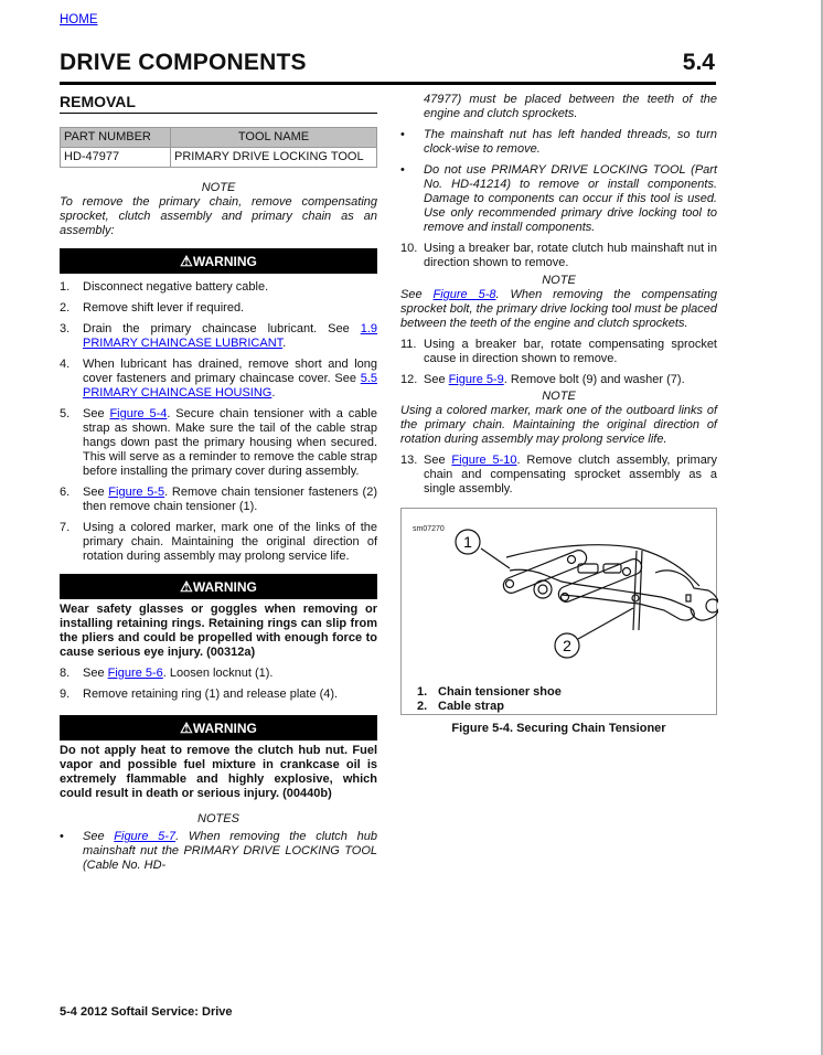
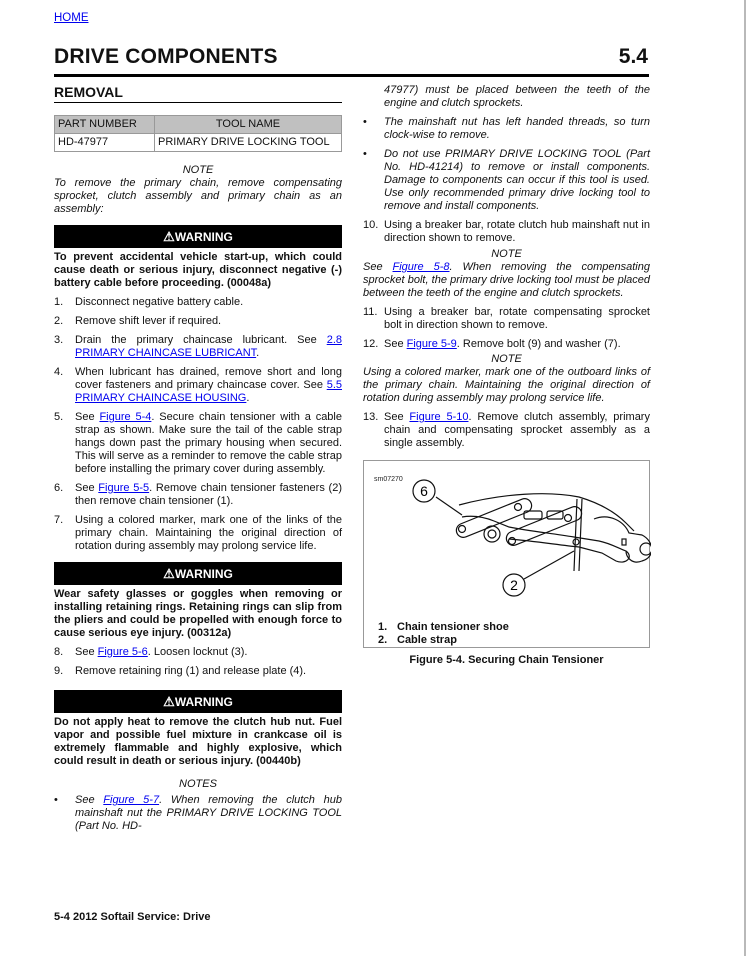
  HOME
  DRIVE COMPONENTS
  5.4
  REMOVAL
  PART NUMBER	TOOL NAME
  HD-47977	PRIMARY DRIVE LOCKING TOOL
  NOTE
  To remove the primary chain, remove compensating sprocket, clutch assembly and primary chain as an assembly:
  ⚠WARNING
+ To prevent accidental vehicle start-up, which could cause death or serious injury, disconnect negative (-) battery cable before proceeding. (00048a)
  1.
  Disconnect negative battery cable.
  2.
  Remove shift lever if required.
  3.
- Drain the primary chaincase lubricant. See 1.9 PRIMARY CHAINCASE LUBRICANT.
+ Drain the primary chaincase lubricant. See 2.8 PRIMARY CHAINCASE LUBRICANT.
  4.
  When lubricant has drained, remove short and long cover fasteners and primary chaincase cover. See 5.5 PRIMARY CHAINCASE HOUSING.
  5.
  See Figure 5-4. Secure chain tensioner with a cable strap as shown. Make sure the tail of the cable strap hangs down past the primary housing when secured. This will serve as a reminder to remove the cable strap before installing the primary cover during assembly.
  6.
  See Figure 5-5. Remove chain tensioner fasteners (2) then remove chain tensioner (1).
  7.
  Using a colored marker, mark one of the links of the primary chain. Maintaining the original direction of rotation during assembly may prolong service life.
  ⚠WARNING
  Wear safety glasses or goggles when removing or installing retaining rings. Retaining rings can slip from the pliers and could be propelled with enough force to cause serious eye injury. (00312a)
  8.
- See Figure 5-6. Loosen locknut (1).
+ See Figure 5-6. Loosen locknut (3).
  9.
  Remove retaining ring (1) and release plate (4).
  ⚠WARNING
  Do not apply heat to remove the clutch hub nut. Fuel vapor and possible fuel mixture in crankcase oil is extremely flammable and highly explosive, which could result in death or serious injury. (00440b)
  NOTES
  •
- See Figure 5-7. When removing the clutch hub mainshaft nut the PRIMARY DRIVE LOCKING TOOL (Cable No. HD-
+ See Figure 5-7. When removing the clutch hub mainshaft nut the PRIMARY DRIVE LOCKING TOOL (Part No. HD-
  47977) must be placed between the teeth of the engine and clutch sprockets.
  •
  The mainshaft nut has left handed threads, so turn clock-wise to remove.
  •
  Do not use PRIMARY DRIVE LOCKING TOOL (Part No. HD-41214) to remove or install components. Damage to components can occur if this tool is used. Use only recommended primary drive locking tool to remove and install components.
  10.
  Using a breaker bar, rotate clutch hub mainshaft nut in direction shown to remove.
  NOTE
  See Figure 5-8. When removing the compensating sprocket bolt, the primary drive locking tool must be placed between the teeth of the engine and clutch sprockets.
  11.
- Using a breaker bar, rotate compensating sprocket cause in direction shown to remove.
+ Using a breaker bar, rotate compensating sprocket bolt in direction shown to remove.
  12.
  See Figure 5-9. Remove bolt (9) and washer (7).
  NOTE
  Using a colored marker, mark one of the outboard links of the primary chain. Maintaining the original direction of rotation during assembly may prolong service life.
  13.
  See Figure 5-10. Remove clutch assembly, primary chain and compensating sprocket assembly as a single assembly.
- 1
+ 6
  2
  1. Chain tensioner shoe
  2. Cable strap
  Figure 5-4. Securing Chain Tensioner
  5-4 2012 Softail Service: Drive
